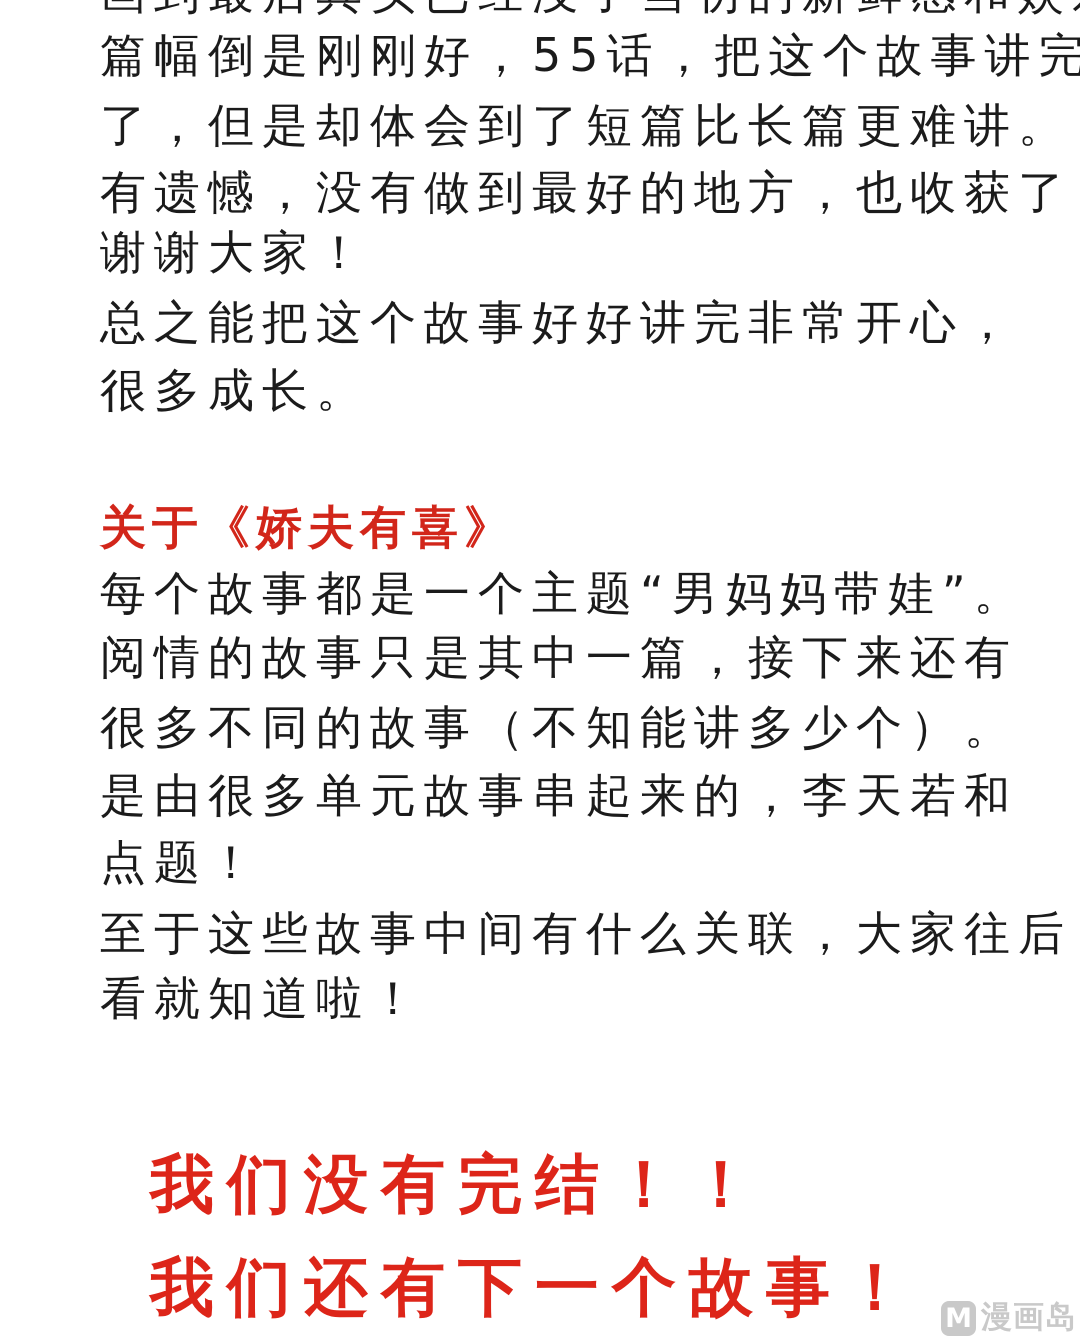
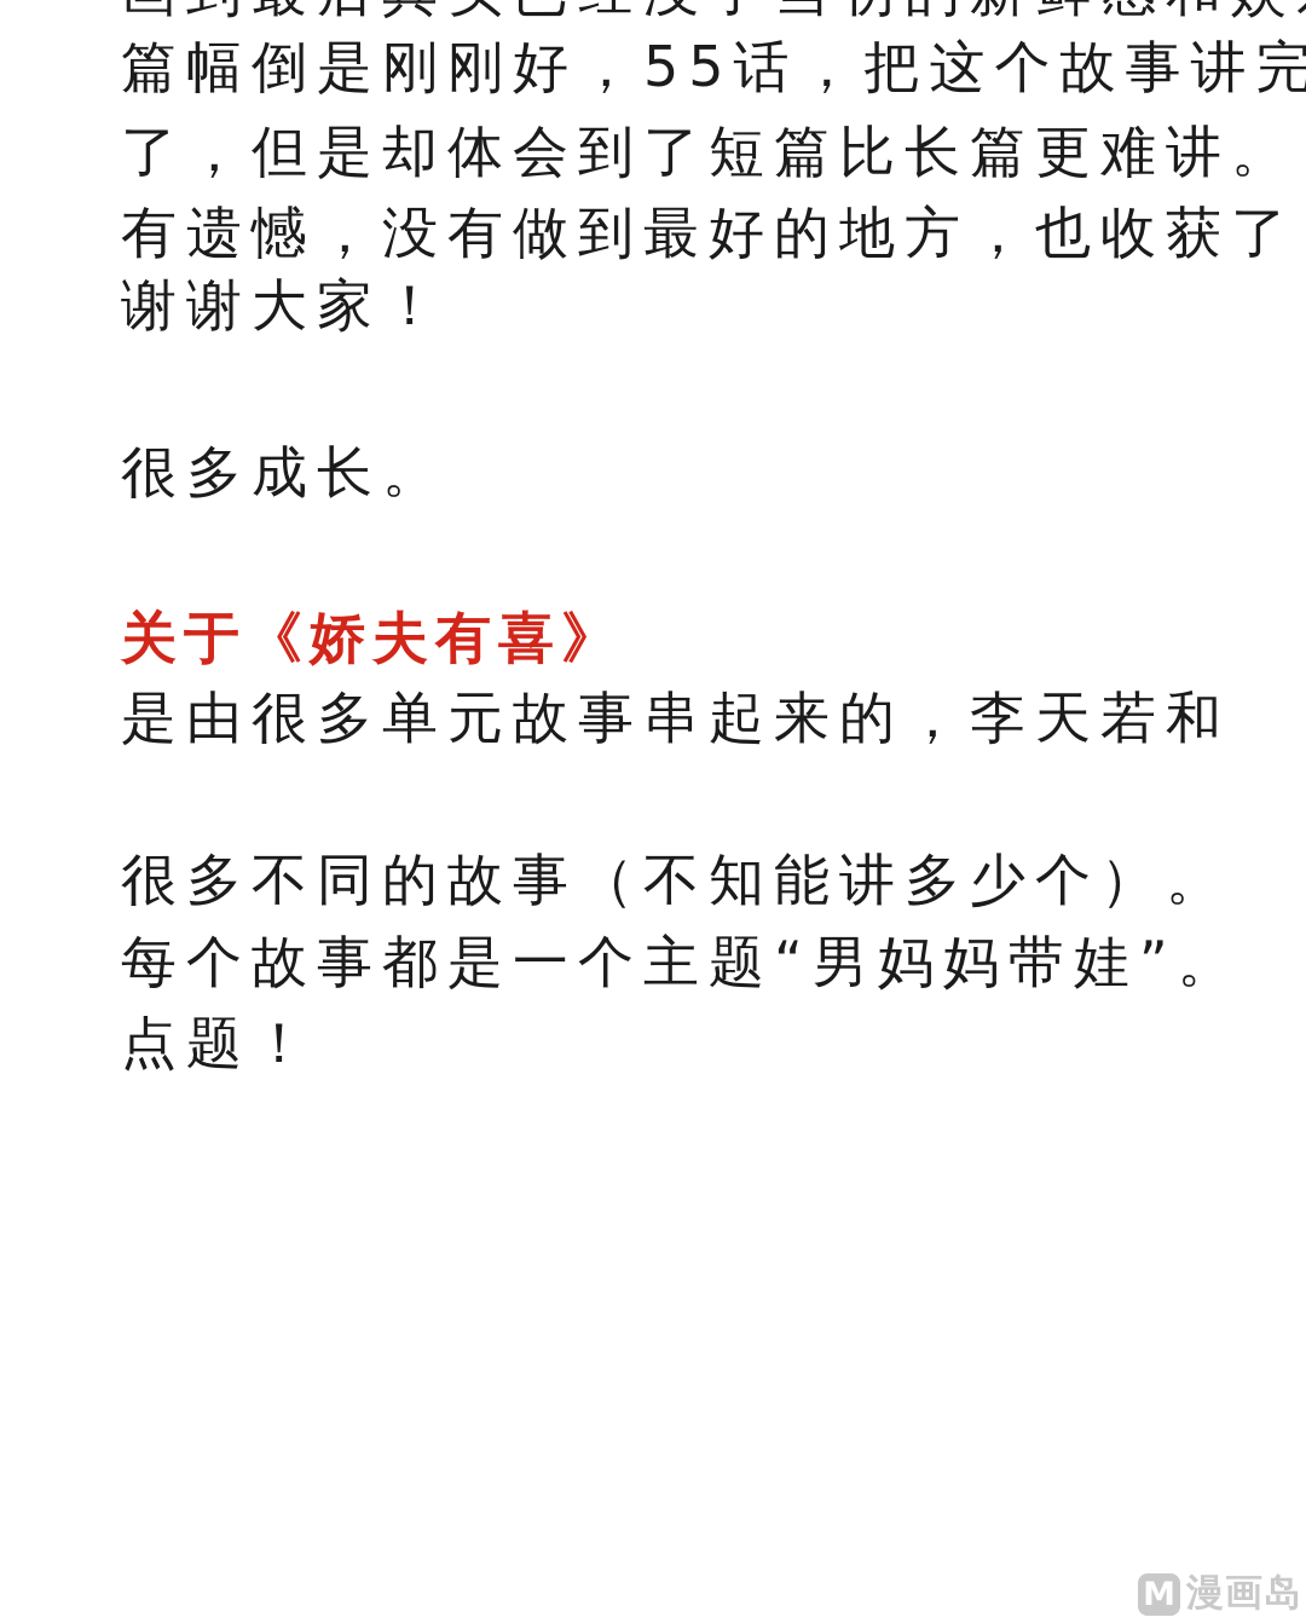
  篇幅倒是刚刚好，55话，把这个故事讲完
  了，但是却体会到了短篇比长篇更难讲。
  有遗憾，没有做到最好的地方，也收获了
  谢谢大家！
- 总之能把这个故事好好讲完非常开心，
  很多成长。
  关于《娇夫有喜》
- 每个故事都是一个主题“男妈妈带娃”。
+ 是由很多单元故事串起来的，李天若和
- 阅情的故事只是其中一篇，接下来还有
  很多不同的故事（不知能讲多少个）。
- 是由很多单元故事串起来的，李天若和
+ 每个故事都是一个主题“男妈妈带娃”。
  点题！
- 至于这些故事中间有什么关联，大家往后
- 看就知道啦！
- 我们没有完结！！
- 我们还有下一个故事！
  M
  漫画岛
